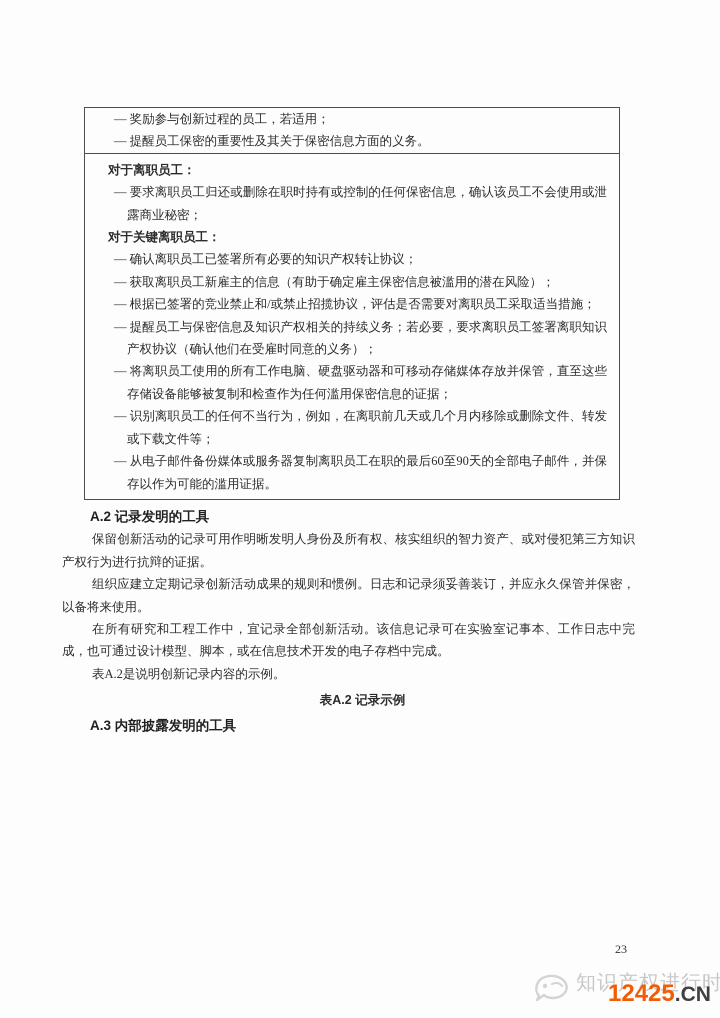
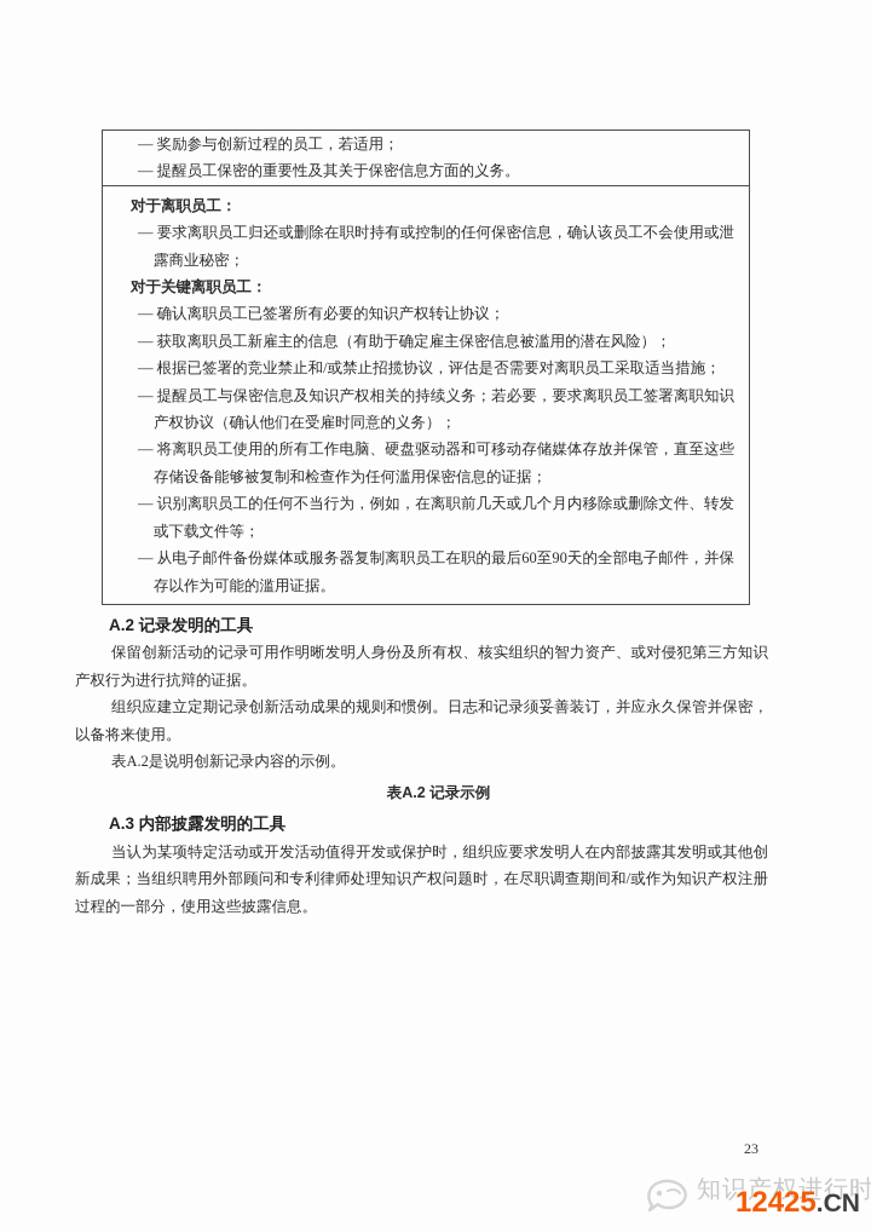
  — 奖励参与创新过程的员工，若适用；
  — 提醒员工保密的重要性及其关于保密信息方面的义务。
  对于离职员工：
  — 要求离职员工归还或删除在职时持有或控制的任何保密信息，确认该员工不会使用或泄露商业秘密；
  对于关键离职员工：
  — 确认离职员工已签署所有必要的知识产权转让协议；
  — 获取离职员工新雇主的信息（有助于确定雇主保密信息被滥用的潜在风险）；
  — 根据已签署的竞业禁止和/或禁止招揽协议，评估是否需要对离职员工采取适当措施；
  — 提醒员工与保密信息及知识产权相关的持续义务；若必要，要求离职员工签署离职知识产权协议（确认他们在受雇时同意的义务）；
  — 将离职员工使用的所有工作电脑、硬盘驱动器和可移动存储媒体存放并保管，直至这些存储设备能够被复制和检查作为任何滥用保密信息的证据；
  — 识别离职员工的任何不当行为，例如，在离职前几天或几个月内移除或删除文件、转发或下载文件等；
  — 从电子邮件备份媒体或服务器复制离职员工在职的最后60至90天的全部电子邮件，并保存以作为可能的滥用证据。
  A.2 记录发明的工具
  保留创新活动的记录可用作明晰发明人身份及所有权、核实组织的智力资产、或对侵犯第三方知识产权行为进行抗辩的证据。
  组织应建立定期记录创新活动成果的规则和惯例。日志和记录须妥善装订，并应永久保管并保密，以备将来使用。
- 在所有研究和工程工作中，宜记录全部创新活动。该信息记录可在实验室记事本、工作日志中完成，也可通过设计模型、脚本，或在信息技术开发的电子存档中完成。
  表A.2是说明创新记录内容的示例。
  表A.2 记录示例
  A.3 内部披露发明的工具
+ 当认为某项特定活动或开发活动值得开发或保护时，组织应要求发明人在内部披露其发明或其他创新成果；当组织聘用外部顾问和专利律师处理知识产权问题时，在尽职调查期间和/或作为知识产权注册过程的一部分，使用这些披露信息。
  23
  知识产权进行时
  12425.CN
